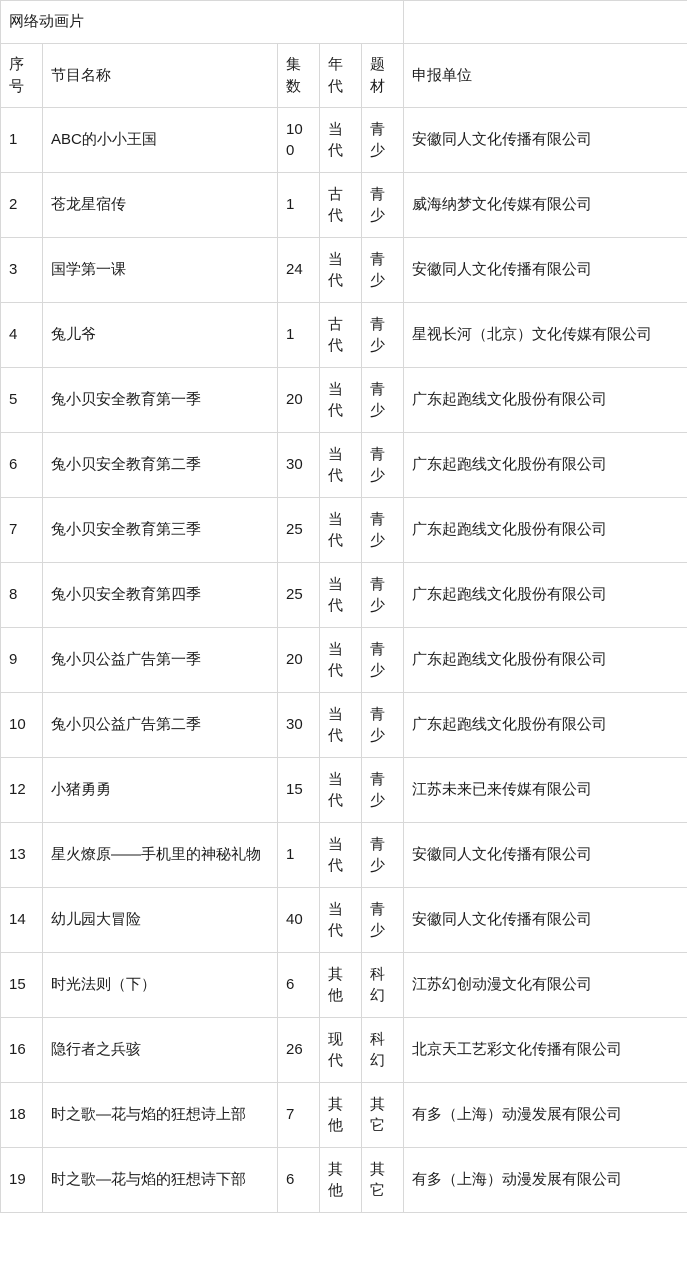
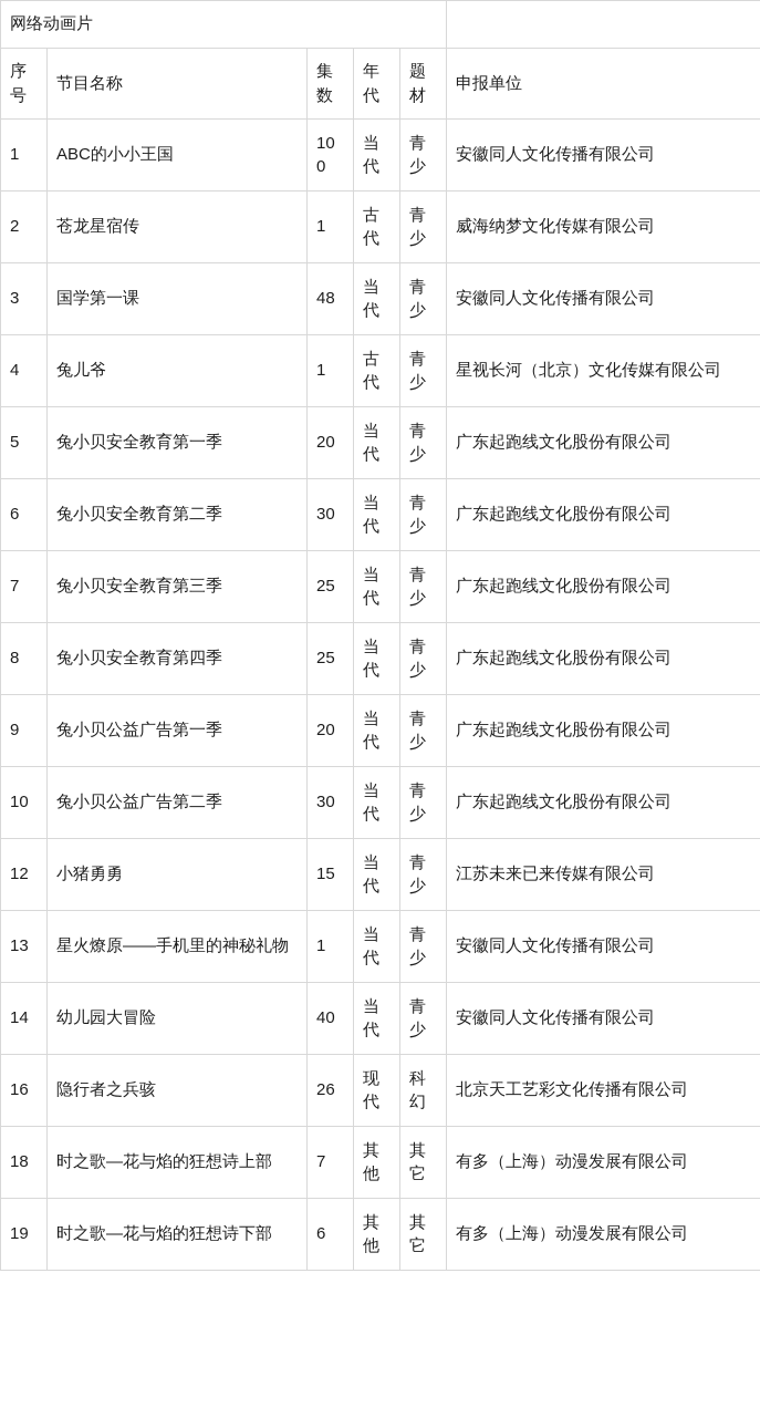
  网络动画片
  序号	节目名称	集数	年代	题材	申报单位
  1	ABC的小小王国	100	当代	青少	安徽同人文化传播有限公司
  2	苍龙星宿传	1	古代	青少	威海纳梦文化传媒有限公司
- 3	国学第一课	24	当代	青少	安徽同人文化传播有限公司
+ 3	国学第一课	48	当代	青少	安徽同人文化传播有限公司
  4	兔儿爷	1	古代	青少	星视长河（北京）文化传媒有限公司
  5	兔小贝安全教育第一季	20	当代	青少	广东起跑线文化股份有限公司
  6	兔小贝安全教育第二季	30	当代	青少	广东起跑线文化股份有限公司
  7	兔小贝安全教育第三季	25	当代	青少	广东起跑线文化股份有限公司
  8	兔小贝安全教育第四季	25	当代	青少	广东起跑线文化股份有限公司
  9	兔小贝公益广告第一季	20	当代	青少	广东起跑线文化股份有限公司
  10	兔小贝公益广告第二季	30	当代	青少	广东起跑线文化股份有限公司
  12	小猪勇勇	15	当代	青少	江苏未来已来传媒有限公司
  13	星火燎原——手机里的神秘礼物	1	当代	青少	安徽同人文化传播有限公司
  14	幼儿园大冒险	40	当代	青少	安徽同人文化传播有限公司
- 15	时光法则（下）	6	其他	科幻	江苏幻创动漫文化有限公司
  16	隐行者之兵骇	26	现代	科幻	北京天工艺彩文化传播有限公司
  18	时之歌—花与焰的狂想诗上部	7	其他	其它	有多（上海）动漫发展有限公司
  19	时之歌—花与焰的狂想诗下部	6	其他	其它	有多（上海）动漫发展有限公司
